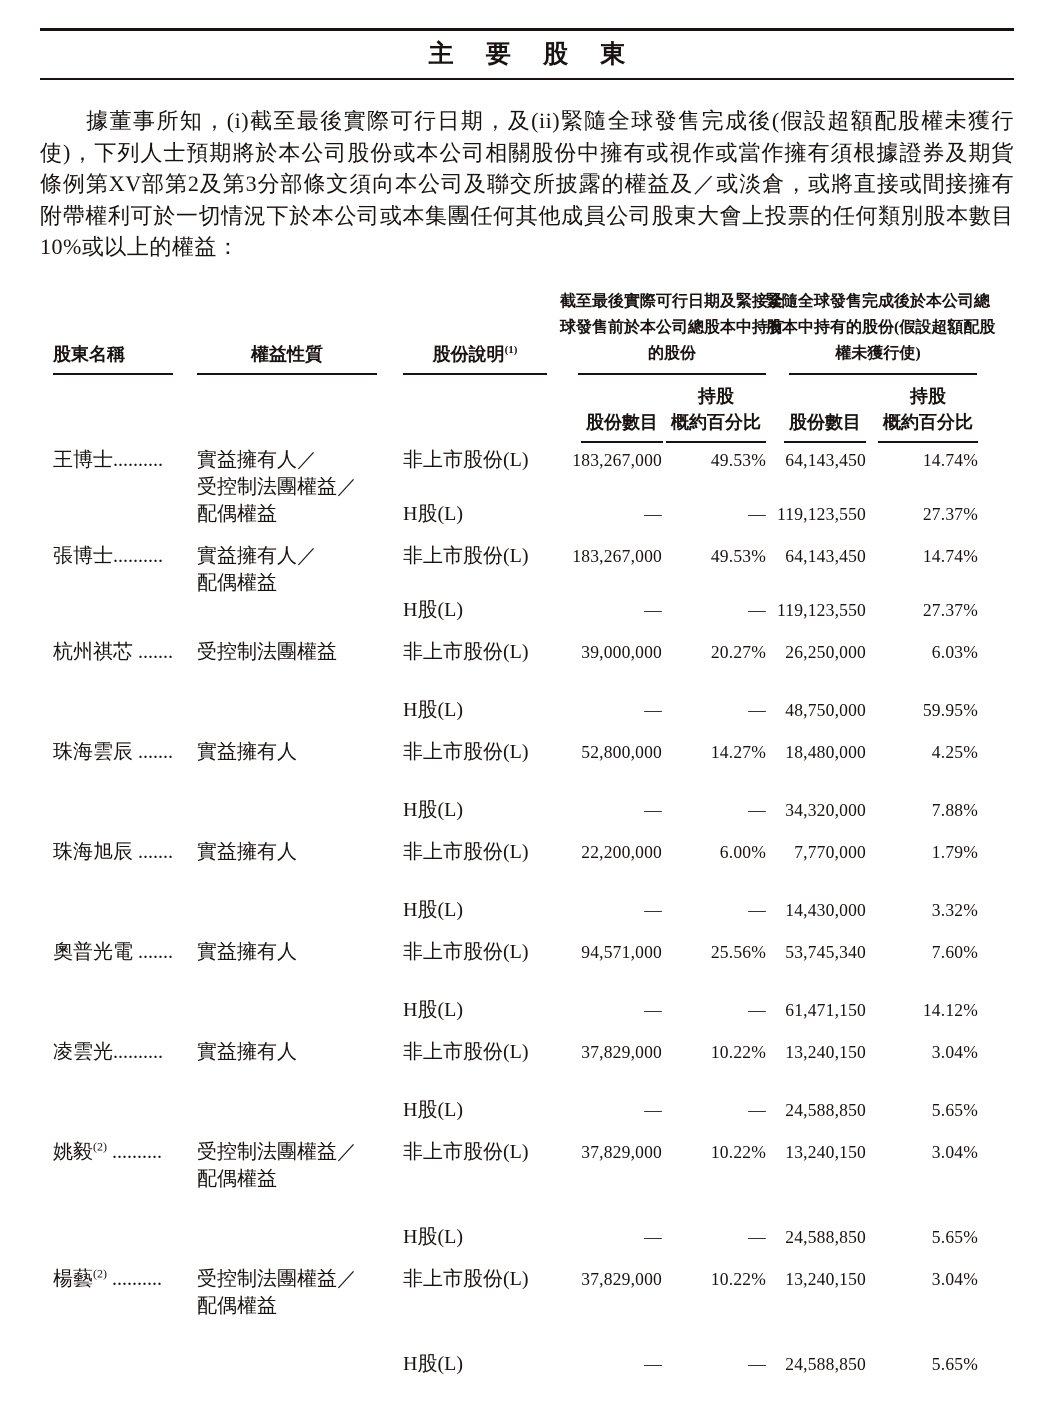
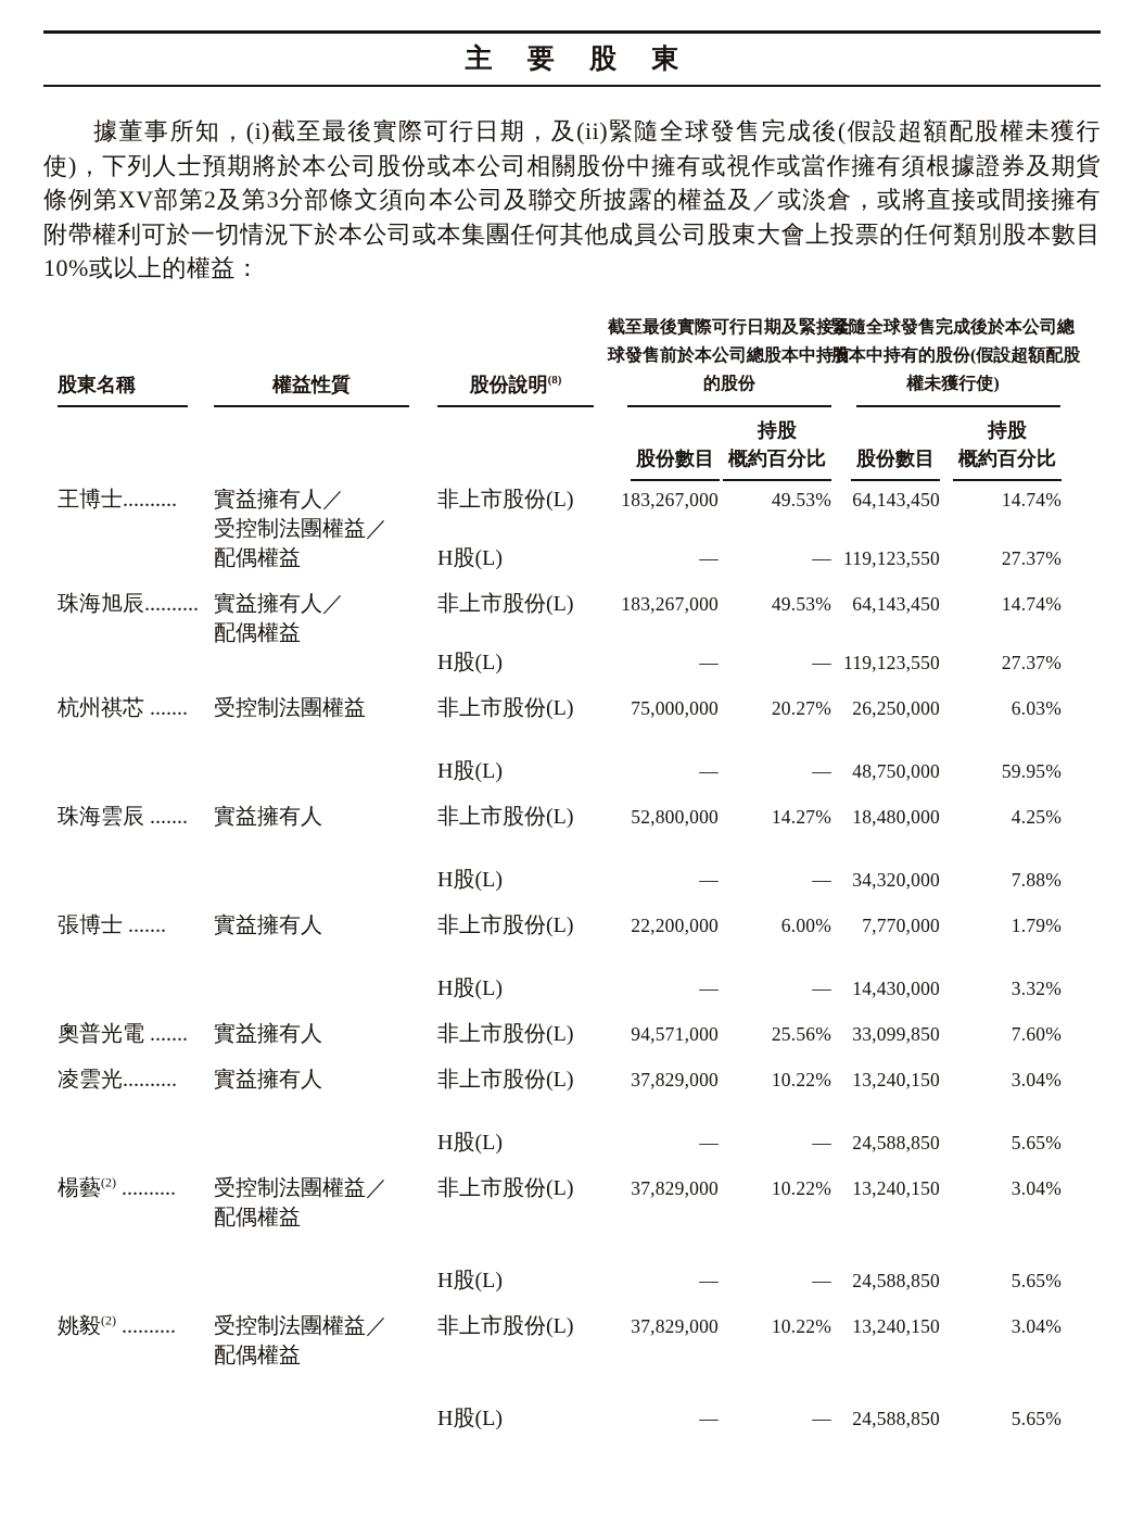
  主 要 股 東
  據董事所知，(i)截至最後實際可行日期，及(ii)緊隨全球發售完成後(假設超額配股權未獲行使)，下列人士預期將於本公司股份或本公司相關股份中擁有或視作或當作擁有須根據證券及期貨條例第XV部第2及第3分部條文須向本公司及聯交所披露的權益及／或淡倉，或將直接或間接擁有附帶權利可於一切情況下於本公司或本集團任何其他成員公司股東大會上投票的任何類別股本數目10%或以上的權益：
- 股東名稱	權益性質	股份說明(1)	截至最後實際可行日期及緊接全球發售前於本公司總股本中持有的股份	緊隨全球發售完成後於本公司總股本中持有的股份(假設超額配股權未獲行使)
+ 股東名稱	權益性質	股份說明(8)	截至最後實際可行日期及緊接全球發售前於本公司總股本中持有的股份	緊隨全球發售完成後於本公司總股本中持有的股份(假設超額配股權未獲行使)
  	股份數目	持股概約百分比	股份數目	持股概約百分比
  王博士..........	實益擁有人／受控制法團權益／	非上市股份(L)	183,267,000	49.53%	64,143,450	14.74%
  	配偶權益	H股(L)	—	—	119,123,550	27.37%
- 張博士..........	實益擁有人／配偶權益	非上市股份(L)	183,267,000	49.53%	64,143,450	14.74%
+ 珠海旭辰..........	實益擁有人／配偶權益	非上市股份(L)	183,267,000	49.53%	64,143,450	14.74%
  		H股(L)	—	—	119,123,550	27.37%
- 杭州祺芯 .......	受控制法團權益	非上市股份(L)	39,000,000	20.27%	26,250,000	6.03%
+ 杭州祺芯 .......	受控制法團權益	非上市股份(L)	75,000,000	20.27%	26,250,000	6.03%
  		H股(L)	—	—	48,750,000	59.95%
  珠海雲辰 .......	實益擁有人	非上市股份(L)	52,800,000	14.27%	18,480,000	4.25%
  		H股(L)	—	—	34,320,000	7.88%
- 珠海旭辰 .......	實益擁有人	非上市股份(L)	22,200,000	6.00%	7,770,000	1.79%
+ 張博士 .......	實益擁有人	非上市股份(L)	22,200,000	6.00%	7,770,000	1.79%
  		H股(L)	—	—	14,430,000	3.32%
- 奧普光電 .......	實益擁有人	非上市股份(L)	94,571,000	25.56%	53,745,340	7.60%
+ 奧普光電 .......	實益擁有人	非上市股份(L)	94,571,000	25.56%	33,099,850	7.60%
- 		H股(L)	—	—	61,471,150	14.12%
  凌雲光..........	實益擁有人	非上市股份(L)	37,829,000	10.22%	13,240,150	3.04%
  		H股(L)	—	—	24,588,850	5.65%
- 姚毅(2) ..........	受控制法團權益／配偶權益	非上市股份(L)	37,829,000	10.22%	13,240,150	3.04%
+ 楊藝(2) ..........	受控制法團權益／配偶權益	非上市股份(L)	37,829,000	10.22%	13,240,150	3.04%
  		H股(L)	—	—	24,588,850	5.65%
- 楊藝(2) ..........	受控制法團權益／配偶權益	非上市股份(L)	37,829,000	10.22%	13,240,150	3.04%
+ 姚毅(2) ..........	受控制法團權益／配偶權益	非上市股份(L)	37,829,000	10.22%	13,240,150	3.04%
  		H股(L)	—	—	24,588,850	5.65%
